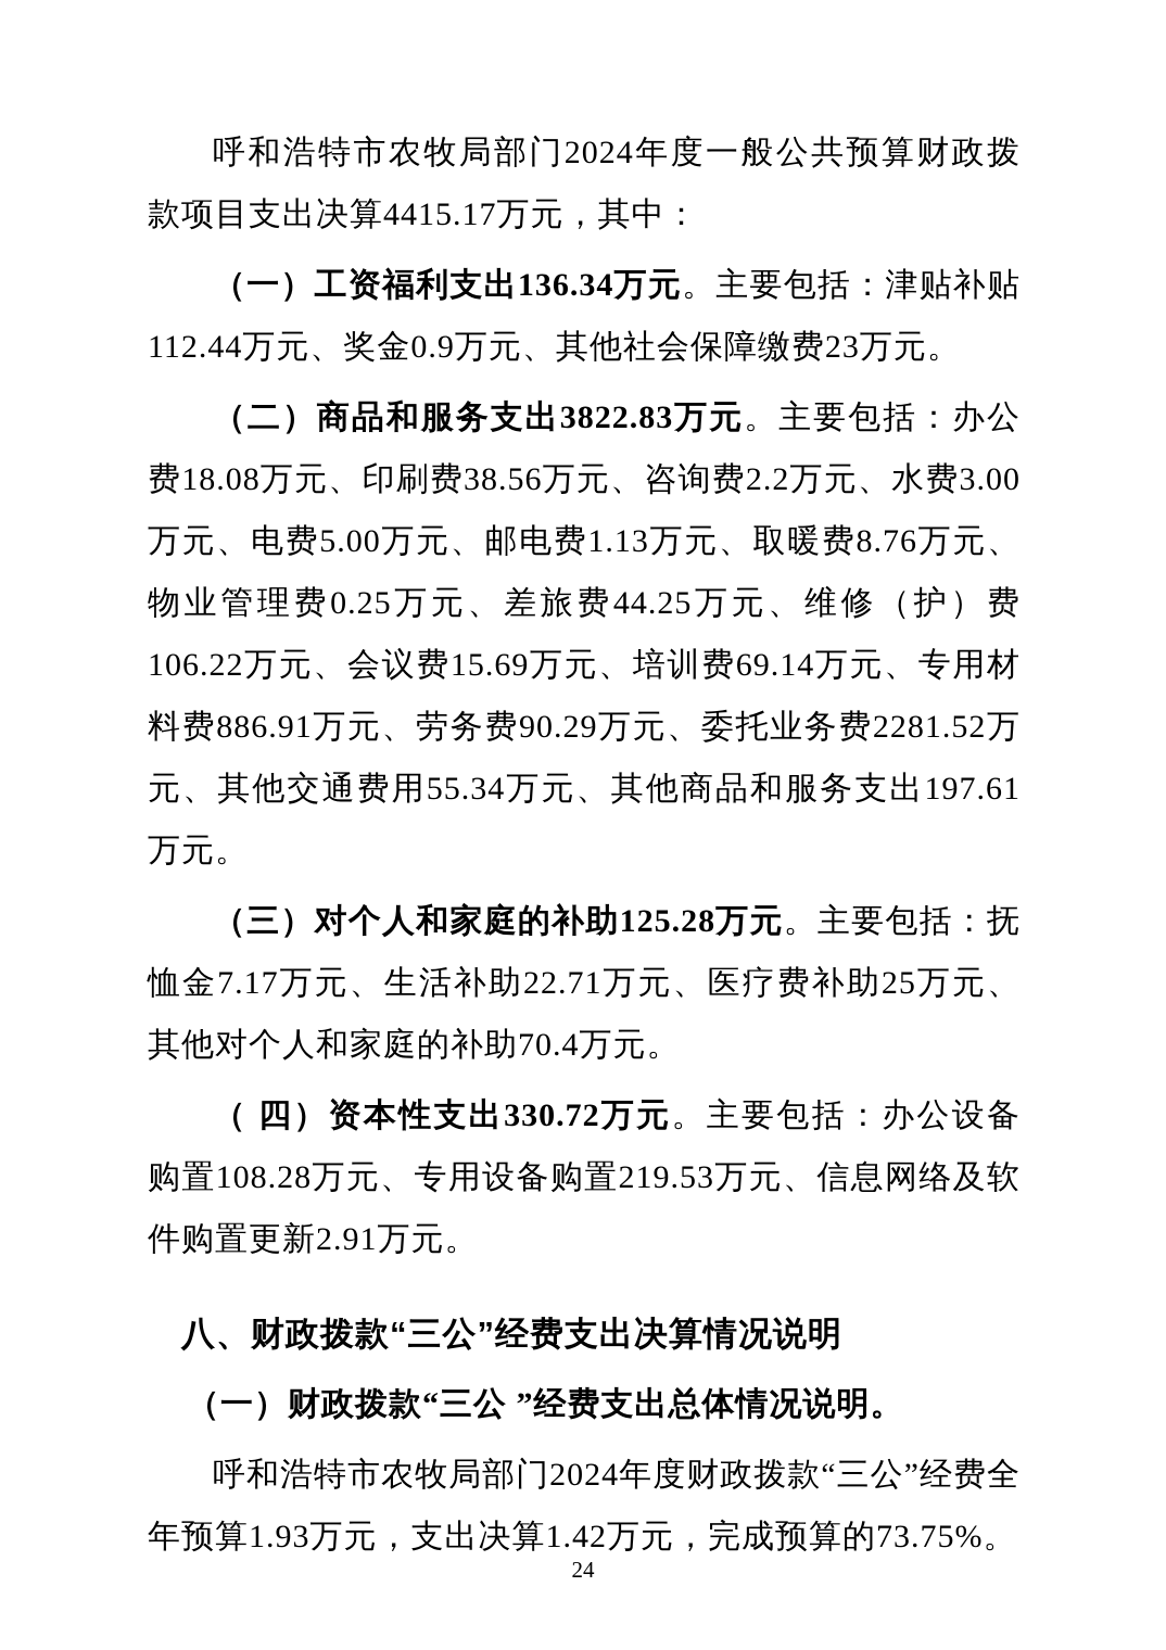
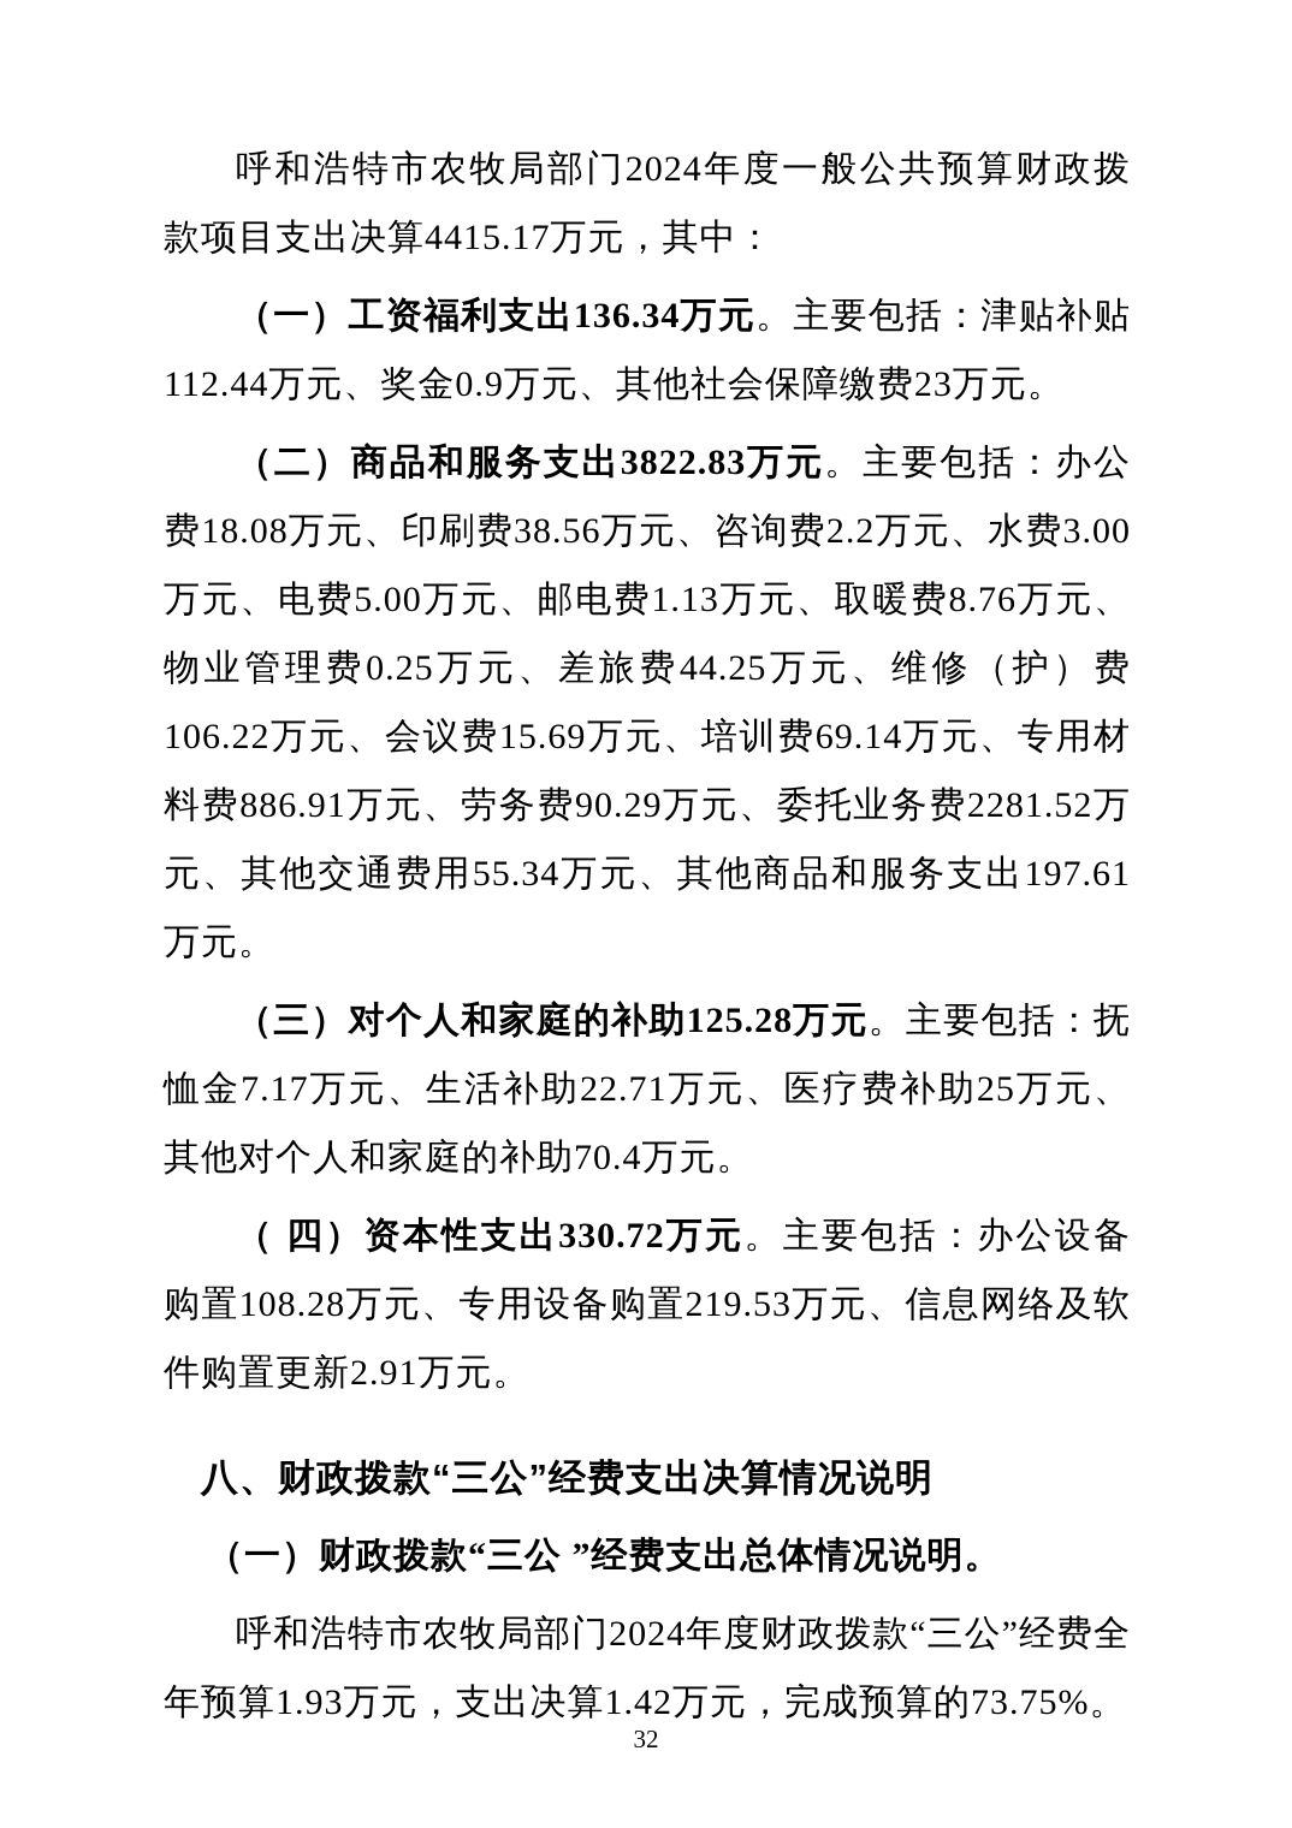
  呼和浩特市农牧局部门2024年度一般公共预算财政拨款项目支出决算4415.17万元，其中：
  （一）工资福利支出136.34万元。主要包括：津贴补贴112.44万元、奖金0.9万元、其他社会保障缴费23万元。
  （二）商品和服务支出3822.83万元。主要包括：办公费18.08万元、印刷费38.56万元、咨询费2.2万元、水费3.00万元、电费5.00万元、邮电费1.13万元、取暖费8.76万元、物业管理费0.25万元、差旅费44.25万元、维修（护）费106.22万元、会议费15.69万元、培训费69.14万元、专用材料费886.91万元、劳务费90.29万元、委托业务费2281.52万元、其他交通费用55.34万元、其他商品和服务支出197.61万元。
  （三）对个人和家庭的补助125.28万元。主要包括：抚恤金7.17万元、生活补助22.71万元、医疗费补助25万元、其他对个人和家庭的补助70.4万元。
  （ 四）资本性支出330.72万元。主要包括：办公设备购置108.28万元、专用设备购置219.53万元、信息网络及软件购置更新2.91万元。
  八、财政拨款“三公”经费支出决算情况说明
  （一）财政拨款“三公 ”经费支出总体情况说明。
  呼和浩特市农牧局部门2024年度财政拨款“三公”经费全年预算1.93万元，支出决算1.42万元，完成预算的73.75%。
- 24
+ 32
